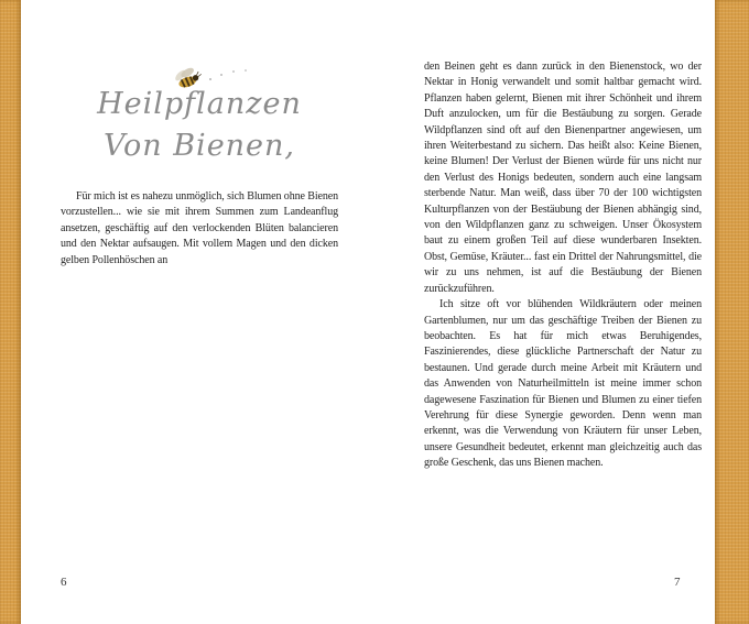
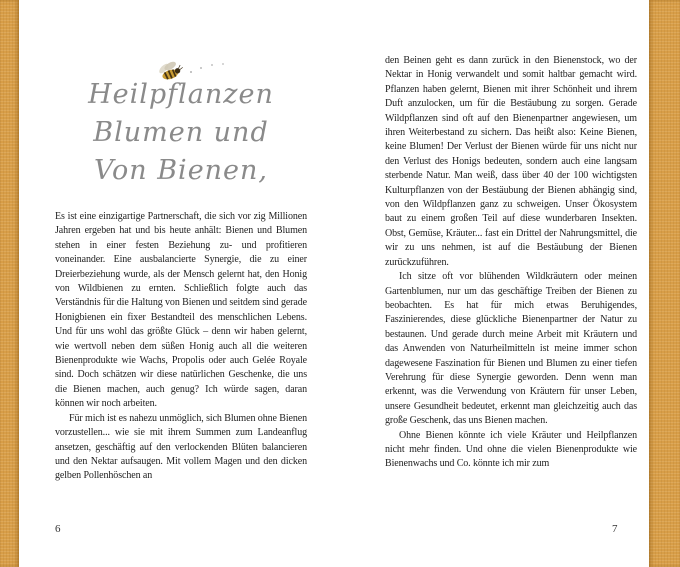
  Heilpflanzen
+ Blumen und
  Von Bienen,
+ Es ist eine einzigartige Partnerschaft, die sich vor zig Millionen Jahren ergeben hat und bis heute anhält: Bienen und Blumen stehen in einer festen Beziehung zu- und profitieren voneinander. Eine ausbalancierte Synergie, die zu einer Dreierbeziehung wurde, als der Mensch gelernt hat, den Honig von Wildbienen zu ernten. Schließlich folgte auch das Verständnis für die Haltung von Bienen und seitdem sind gerade Honigbienen ein fixer Bestandteil des menschlichen Lebens. Und für uns wohl das größte Glück – denn wir haben gelernt, wie wertvoll neben dem süßen Honig auch all die weiteren Bienenprodukte wie Wachs, Propolis oder auch Gelée Royale sind. Doch schätzen wir diese natürlichen Geschenke, die uns die Bienen machen, auch genug? Ich würde sagen, daran können wir noch arbeiten.
  Für mich ist es nahezu unmöglich, sich Blumen ohne Bienen vorzustellen... wie sie mit ihrem Summen zum Landeanflug ansetzen, geschäftig auf den verlockenden Blüten balancieren und den Nektar aufsaugen. Mit vollem Magen und den dicken gelben Pollenhöschen an
- den Beinen geht es dann zurück in den Bienenstock, wo der Nektar in Honig verwandelt und somit haltbar gemacht wird. Pflanzen haben gelernt, Bienen mit ihrer Schönheit und ihrem Duft anzulocken, um für die Bestäubung zu sorgen. Gerade Wildpflanzen sind oft auf den Bienenpartner angewiesen, um ihren Weiterbestand zu sichern. Das heißt also: Keine Bienen, keine Blumen! Der Verlust der Bienen würde für uns nicht nur den Verlust des Honigs bedeuten, sondern auch eine langsam sterbende Natur. Man weiß, dass über 70 der 100 wichtigsten Kulturpflanzen von der Bestäubung der Bienen abhängig sind, von den Wildpflanzen ganz zu schweigen. Unser Ökosystem baut zu einem großen Teil auf diese wunderbaren Insekten. Obst, Gemüse, Kräuter... fast ein Drittel der Nahrungsmittel, die wir zu uns nehmen, ist auf die Bestäubung der Bienen zurückzuführen.
+ den Beinen geht es dann zurück in den Bienenstock, wo der Nektar in Honig verwandelt und somit haltbar gemacht wird. Pflanzen haben gelernt, Bienen mit ihrer Schönheit und ihrem Duft anzulocken, um für die Bestäubung zu sorgen. Gerade Wildpflanzen sind oft auf den Bienenpartner angewiesen, um ihren Weiterbestand zu sichern. Das heißt also: Keine Bienen, keine Blumen! Der Verlust der Bienen würde für uns nicht nur den Verlust des Honigs bedeuten, sondern auch eine langsam sterbende Natur. Man weiß, dass über 40 der 100 wichtigsten Kulturpflanzen von der Bestäubung der Bienen abhängig sind, von den Wildpflanzen ganz zu schweigen. Unser Ökosystem baut zu einem großen Teil auf diese wunderbaren Insekten. Obst, Gemüse, Kräuter... fast ein Drittel der Nahrungsmittel, die wir zu uns nehmen, ist auf die Bestäubung der Bienen zurückzuführen.
- Ich sitze oft vor blühenden Wildkräutern oder meinen Gartenblumen, nur um das geschäftige Treiben der Bienen zu beobachten. Es hat für mich etwas Beruhigendes, Faszinierendes, diese glückliche Partnerschaft der Natur zu bestaunen. Und gerade durch meine Arbeit mit Kräutern und das Anwenden von Naturheilmitteln ist meine immer schon dagewesene Faszination für Bienen und Blumen zu einer tiefen Verehrung für diese Synergie geworden. Denn wenn man erkennt, was die Verwendung von Kräutern für unser Leben, unsere Gesundheit bedeutet, erkennt man gleichzeitig auch das große Geschenk, das uns Bienen machen.
+ Ich sitze oft vor blühenden Wildkräutern oder meinen Gartenblumen, nur um das geschäftige Treiben der Bienen zu beobachten. Es hat für mich etwas Beruhigendes, Faszinierendes, diese glückliche Bienenpartner der Natur zu bestaunen. Und gerade durch meine Arbeit mit Kräutern und das Anwenden von Naturheilmitteln ist meine immer schon dagewesene Faszination für Bienen und Blumen zu einer tiefen Verehrung für diese Synergie geworden. Denn wenn man erkennt, was die Verwendung von Kräutern für unser Leben, unsere Gesundheit bedeutet, erkennt man gleichzeitig auch das große Geschenk, das uns Bienen machen.
+ Ohne Bienen könnte ich viele Kräuter und Heilpflanzen nicht mehr finden. Und ohne die vielen Bienenprodukte wie Bienenwachs und Co. könnte ich mir zum
  6
  7
